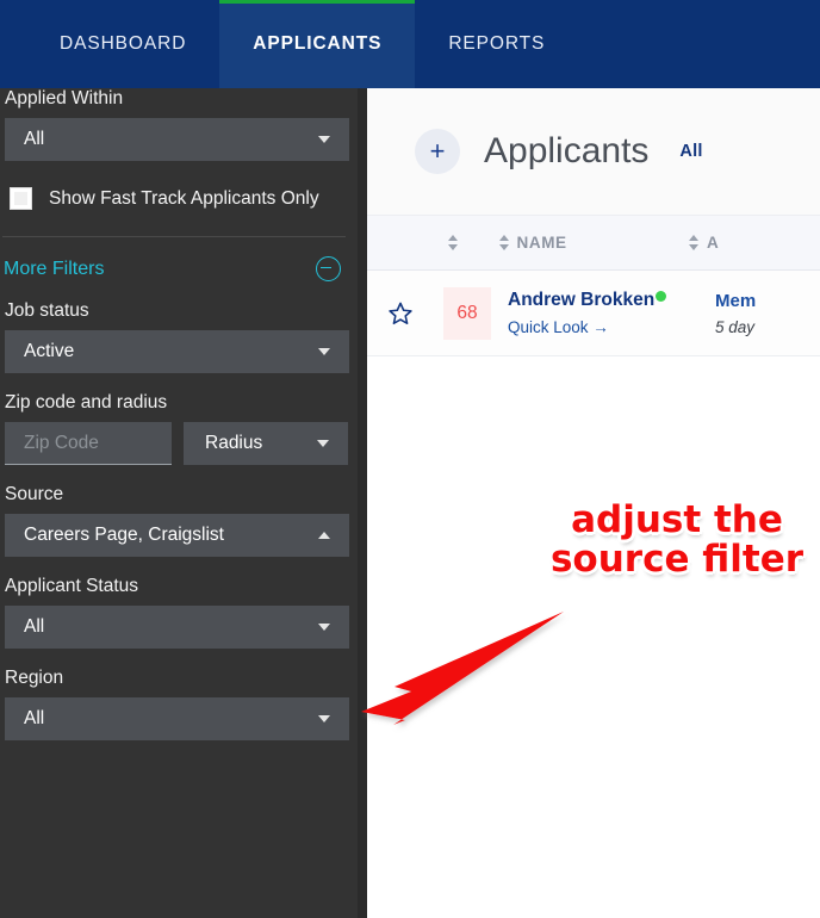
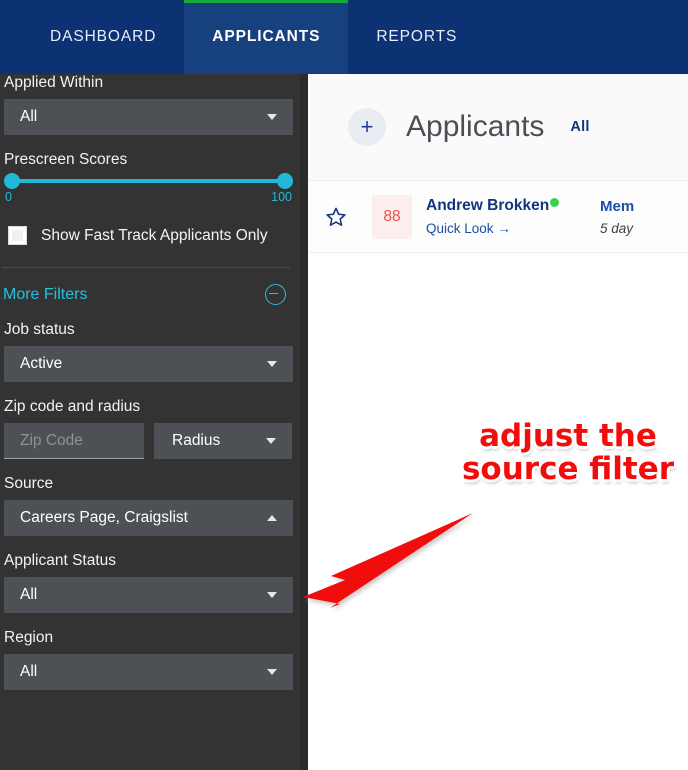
  DASHBOARD
  APPLICANTS
  REPORTS
  Applied Within
  All
+ Prescreen Scores
+ 0
+ 100
  Show Fast Track Applicants Only
  More Filters
  Job status
  Active
  Zip code and radius
  Zip Code
  Radius
  Source
  Careers Page, Craigslist
  Applicant Status
  All
  Region
  All
  +
  Applicants
  All
- NAME
- A
- 68
+ 88
  Andrew Brokken
  Quick Look →
  Mem
  5 day
  adjust the
  source filter
